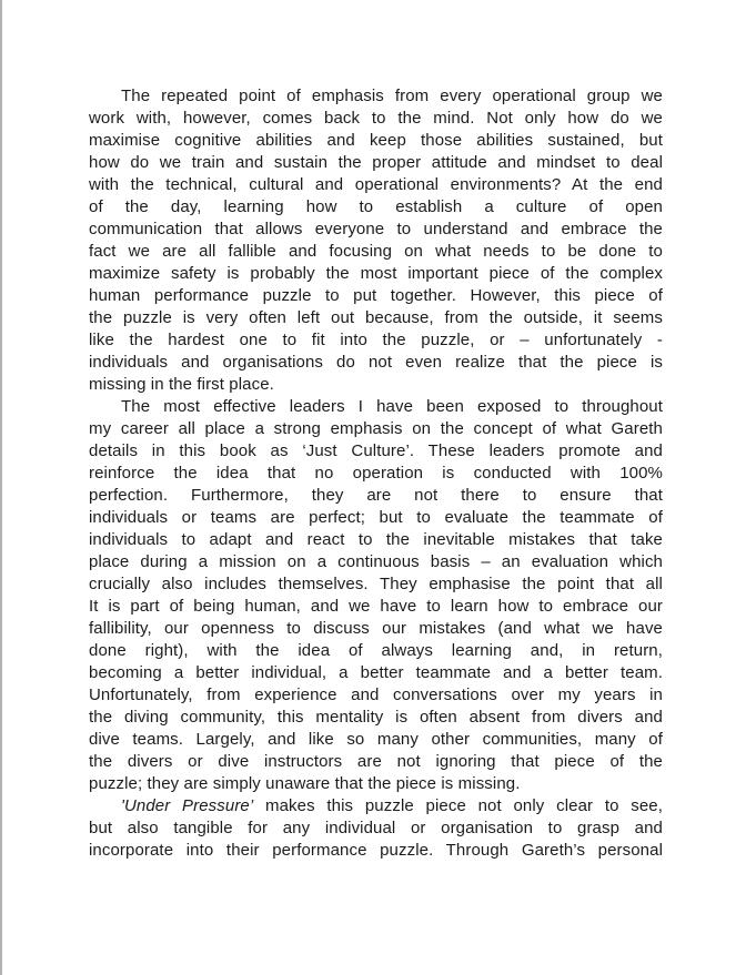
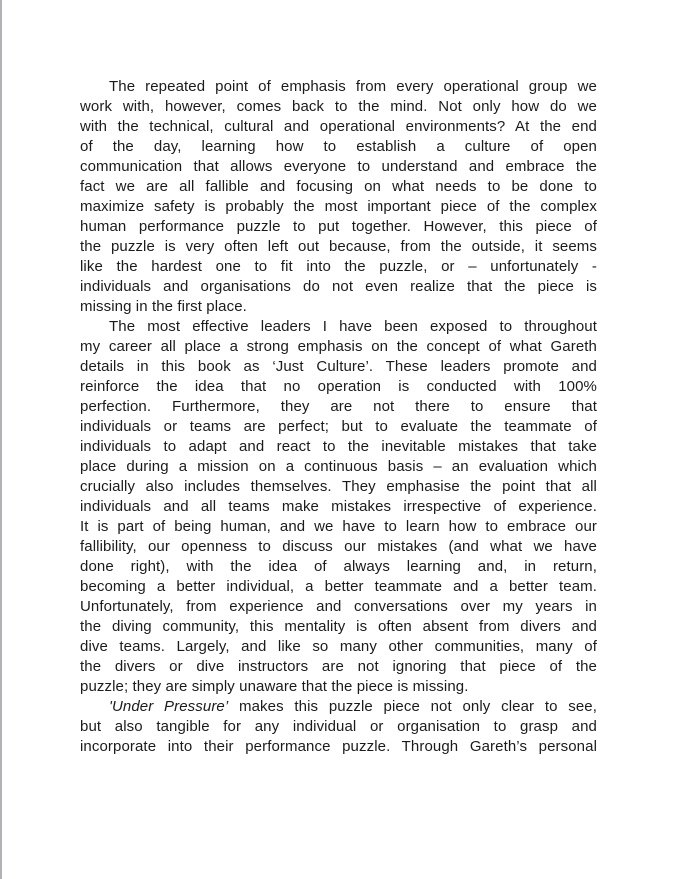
  The repeated point of emphasis from every operational group we
  work with, however, comes back to the mind. Not only how do we
- maximise cognitive abilities and keep those abilities sustained, but
- how do we train and sustain the proper attitude and mindset to deal
  with the technical, cultural and operational environments? At the end
  of the day, learning how to establish a culture of open
  communication that allows everyone to understand and embrace the
  fact we are all fallible and focusing on what needs to be done to
  maximize safety is probably the most important piece of the complex
  human performance puzzle to put together. However, this piece of
  the puzzle is very often left out because, from the outside, it seems
  like the hardest one to fit into the puzzle, or – unfortunately -
  individuals and organisations do not even realize that the piece is
  missing in the first place.
  The most effective leaders I have been exposed to throughout
  my career all place a strong emphasis on the concept of what Gareth
  details in this book as ‘Just Culture’. These leaders promote and
  reinforce the idea that no operation is conducted with 100%
  perfection. Furthermore, they are not there to ensure that
  individuals or teams are perfect; but to evaluate the teammate of
  individuals to adapt and react to the inevitable mistakes that take
  place during a mission on a continuous basis – an evaluation which
  crucially also includes themselves. They emphasise the point that all
+ individuals and all teams make mistakes irrespective of experience.
  It is part of being human, and we have to learn how to embrace our
  fallibility, our openness to discuss our mistakes (and what we have
  done right), with the idea of always learning and, in return,
  becoming a better individual, a better teammate and a better team.
  Unfortunately, from experience and conversations over my years in
  the diving community, this mentality is often absent from divers and
  dive teams. Largely, and like so many other communities, many of
  the divers or dive instructors are not ignoring that piece of the
  puzzle; they are simply unaware that the piece is missing.
  'Under Pressure’ makes this puzzle piece not only clear to see,
  but also tangible for any individual or organisation to grasp and
  incorporate into their performance puzzle. Through Gareth’s personal
